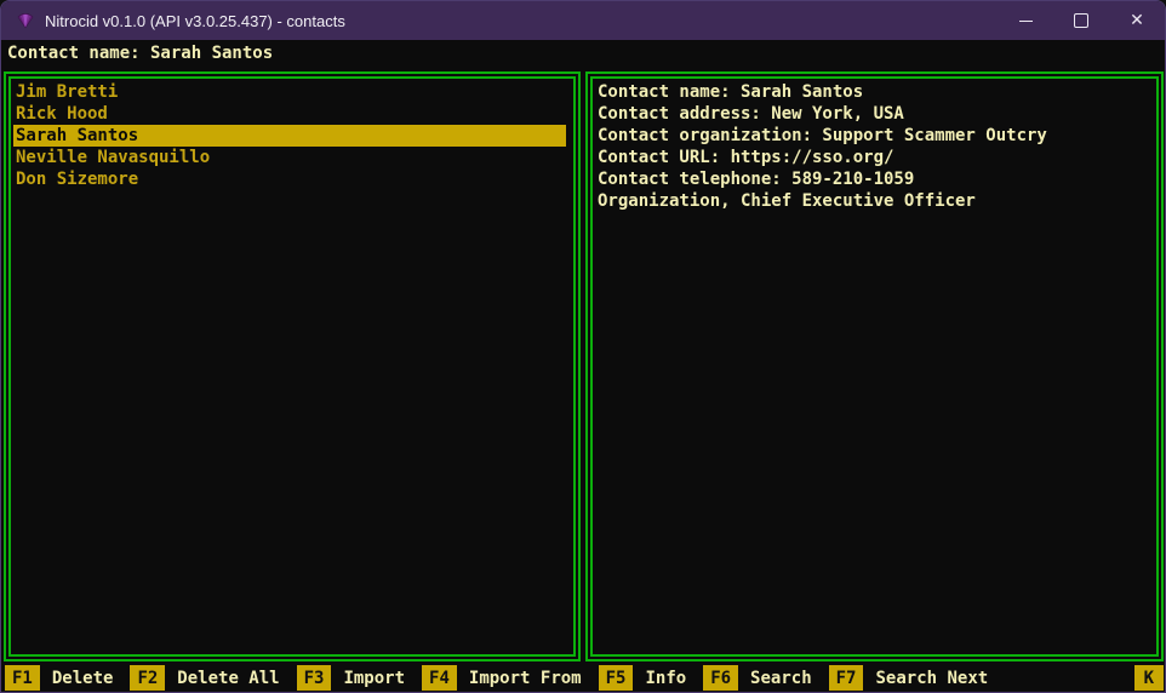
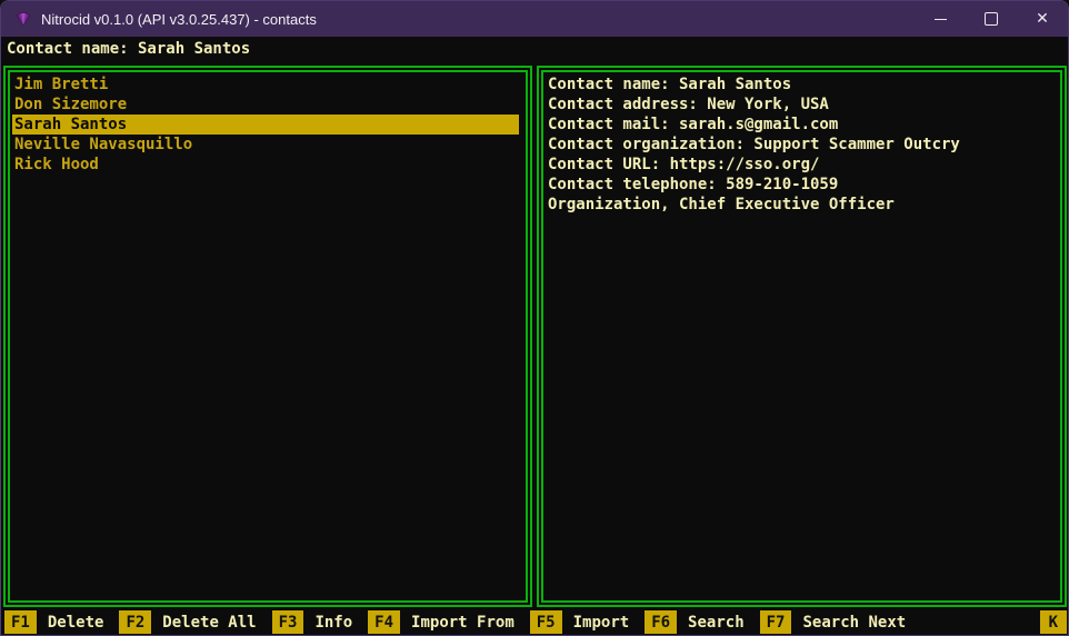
  Nitrocid v0.1.0 (API v3.0.25.437) - contacts
  ✕
  Contact name: Sarah Santos
  Jim Bretti
- Rick Hood
+ Don Sizemore
  Sarah Santos
  Neville Navasquillo
- Don Sizemore
+ Rick Hood
  Contact name: Sarah Santos
  Contact address: New York, USA
+ Contact mail: sarah.s@gmail.com
  Contact organization: Support Scammer Outcry
  Contact URL: https://sso.org/
  Contact telephone: 589-210-1059
  Organization, Chief Executive Officer
  F1
  Delete
  F2
  Delete All
  F3
- Import
+ Info
  F4
  Import From
  F5
- Info
+ Import
  F6
  Search
  F7
  Search Next
  K
